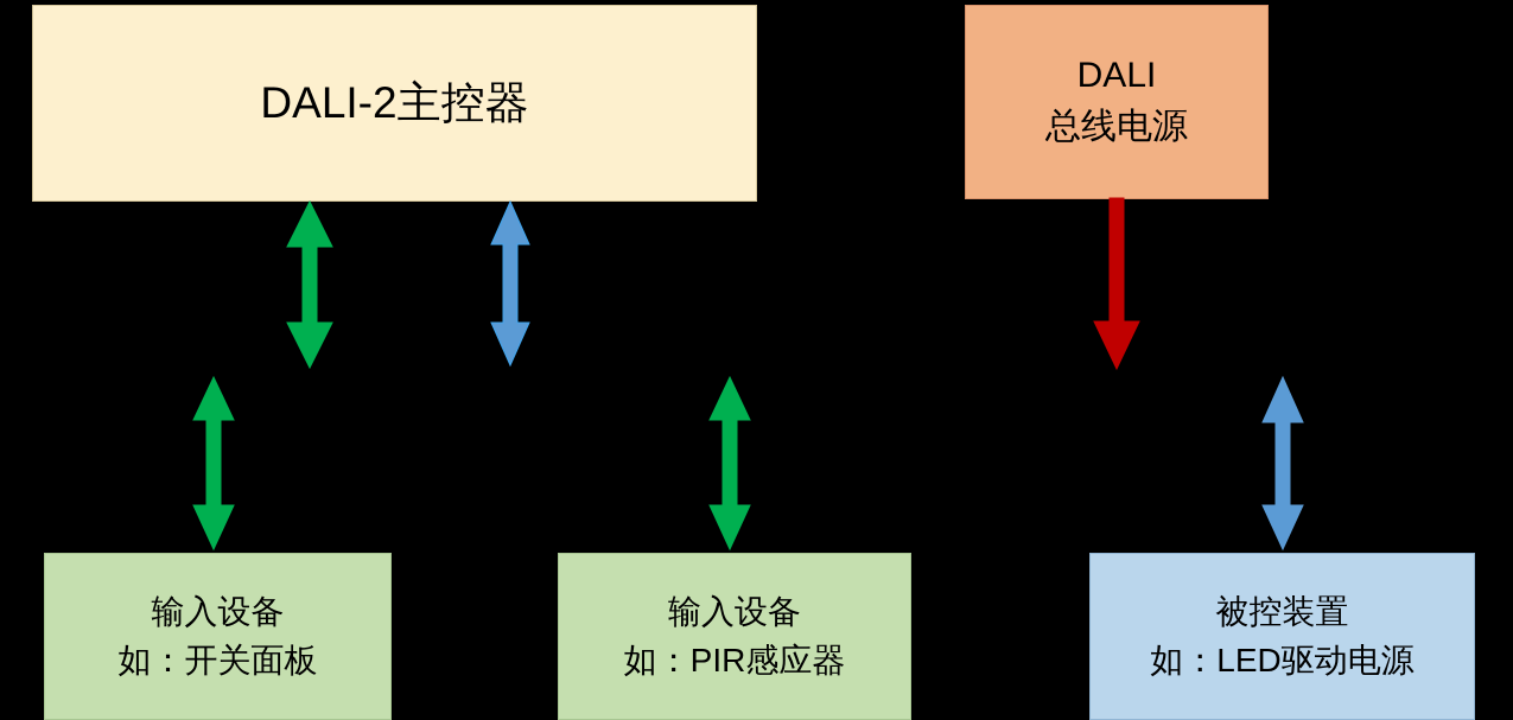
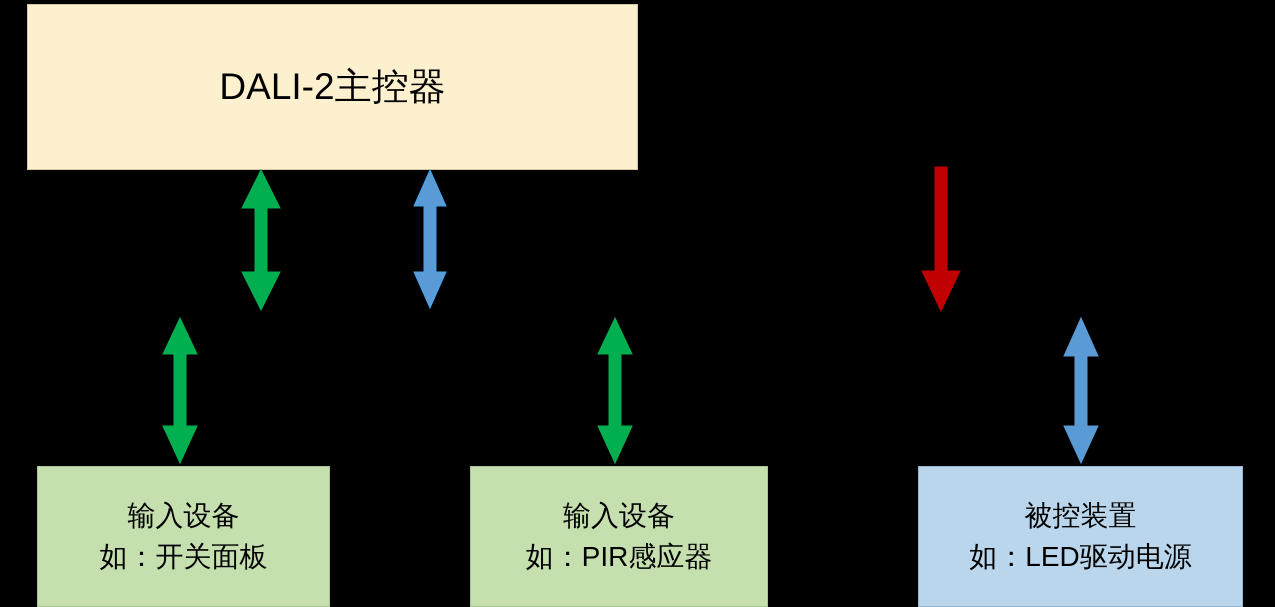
  DALI-2主控器
- DALI
- 总线电源
  输入设备
  如：开关面板
  输入设备
  如：PIR感应器
  被控装置
  如：LED驱动电源
